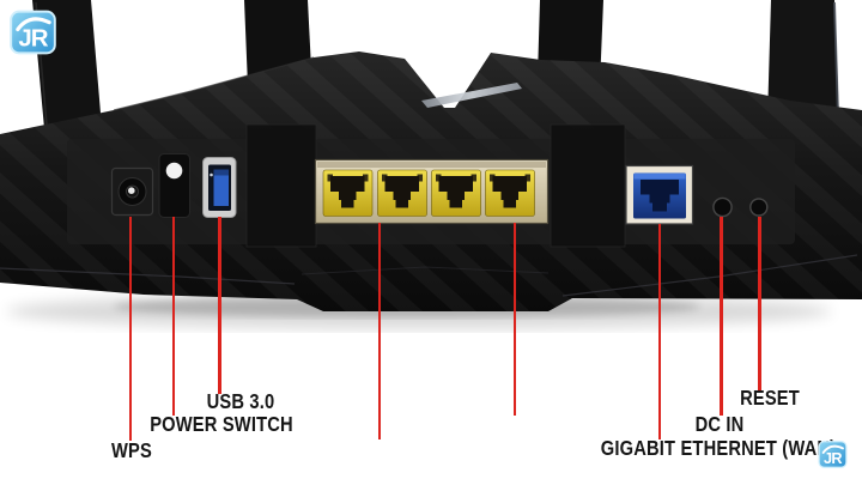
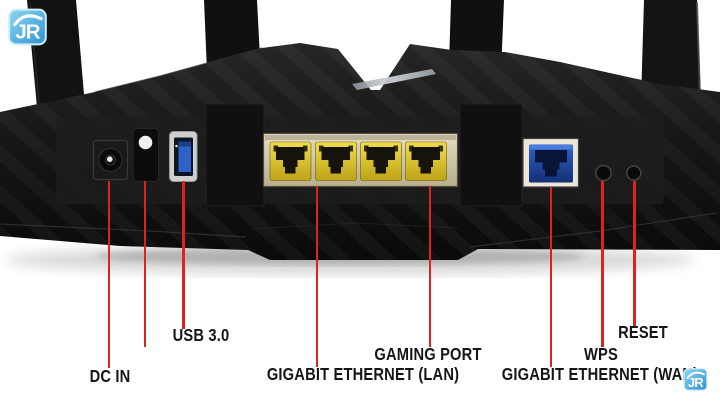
- WPS
+ DC IN
- POWER SWITCH
  USB 3.0
+ GIGABIT ETHERNET (LAN)
+ GAMING PORT
  GIGABIT ETHERNET (WA
- DC IN
+ WPS
  RESET
  JR
  JR
